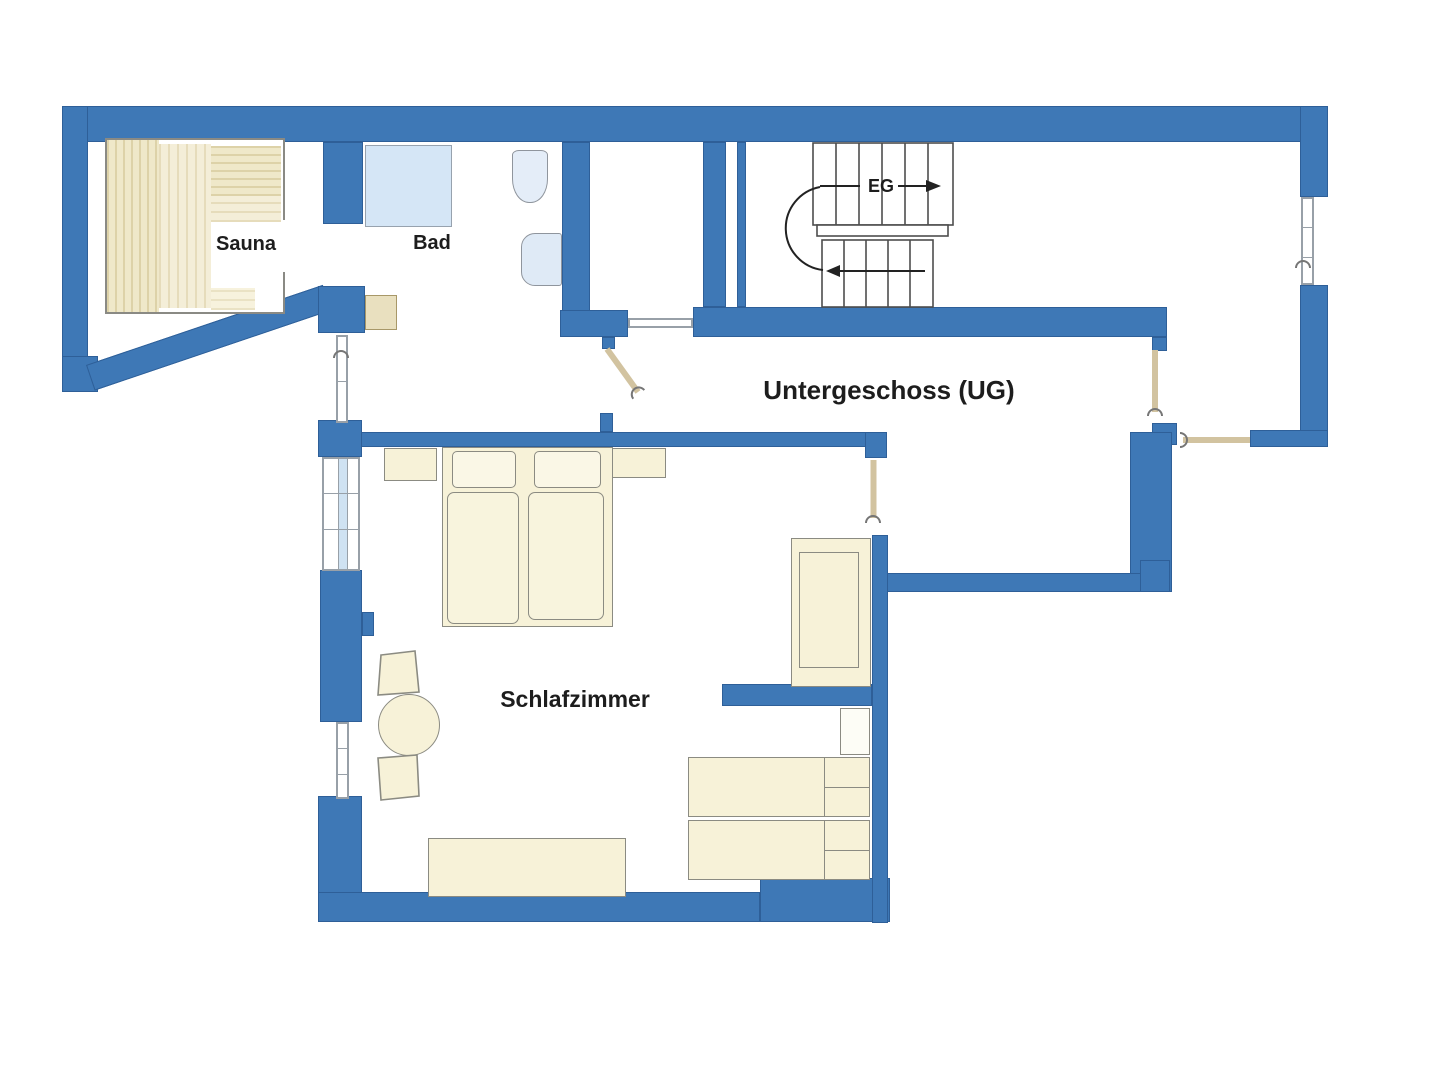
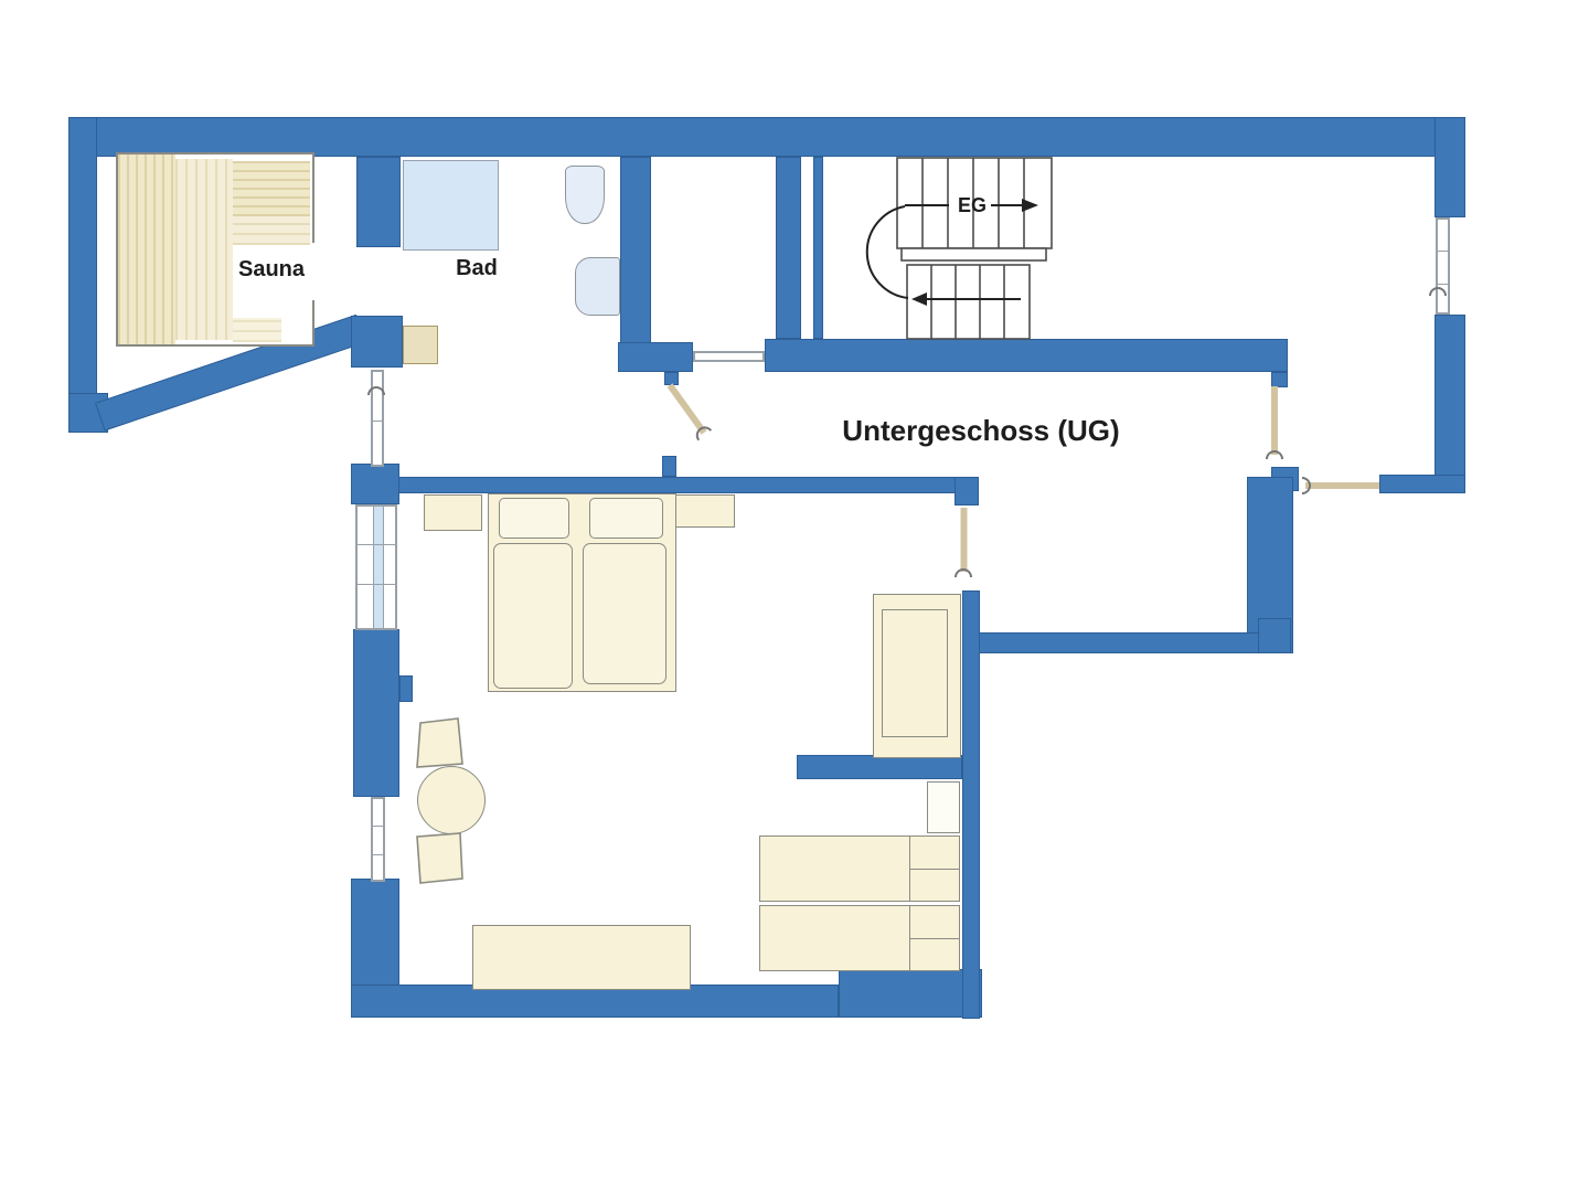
  Sauna
  Bad
  EG
  Untergeschoss (UG)
- Schlafzimmer
